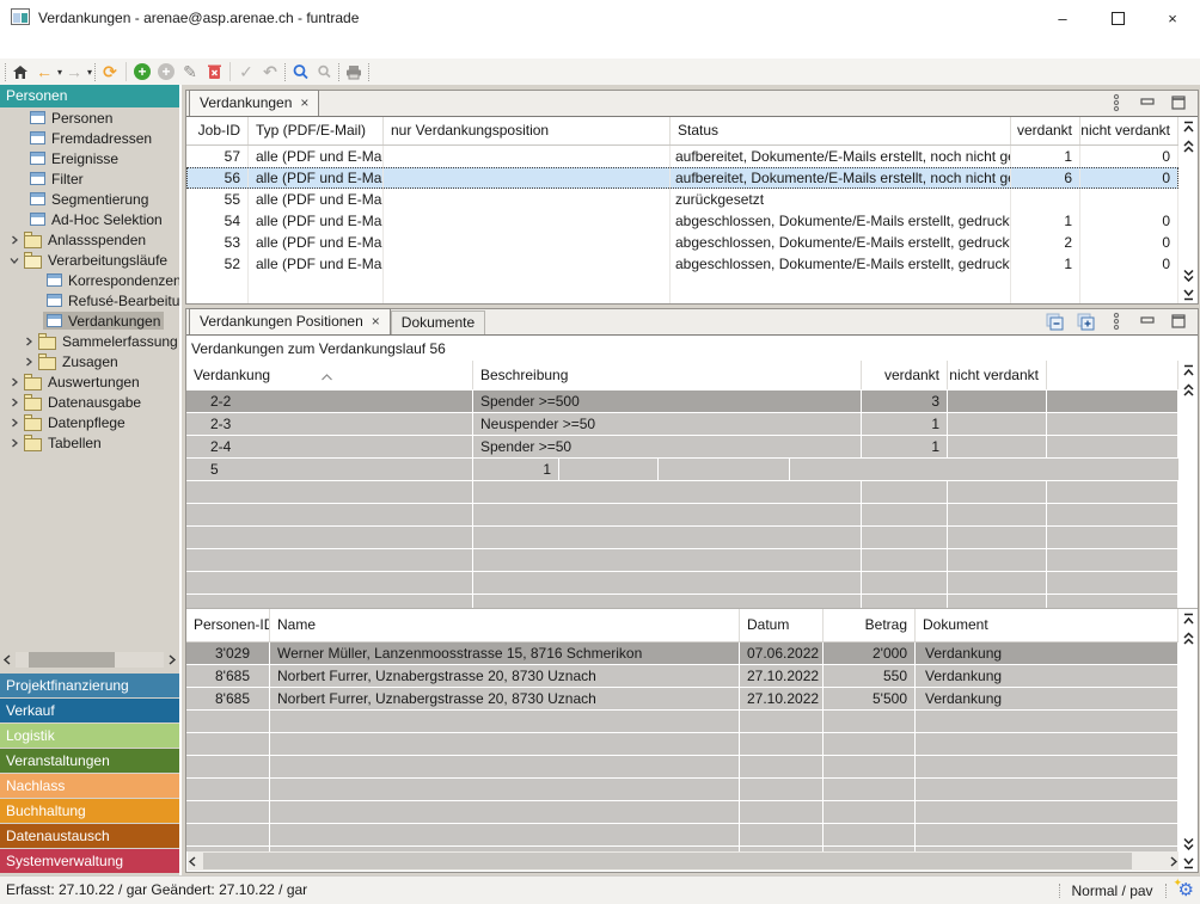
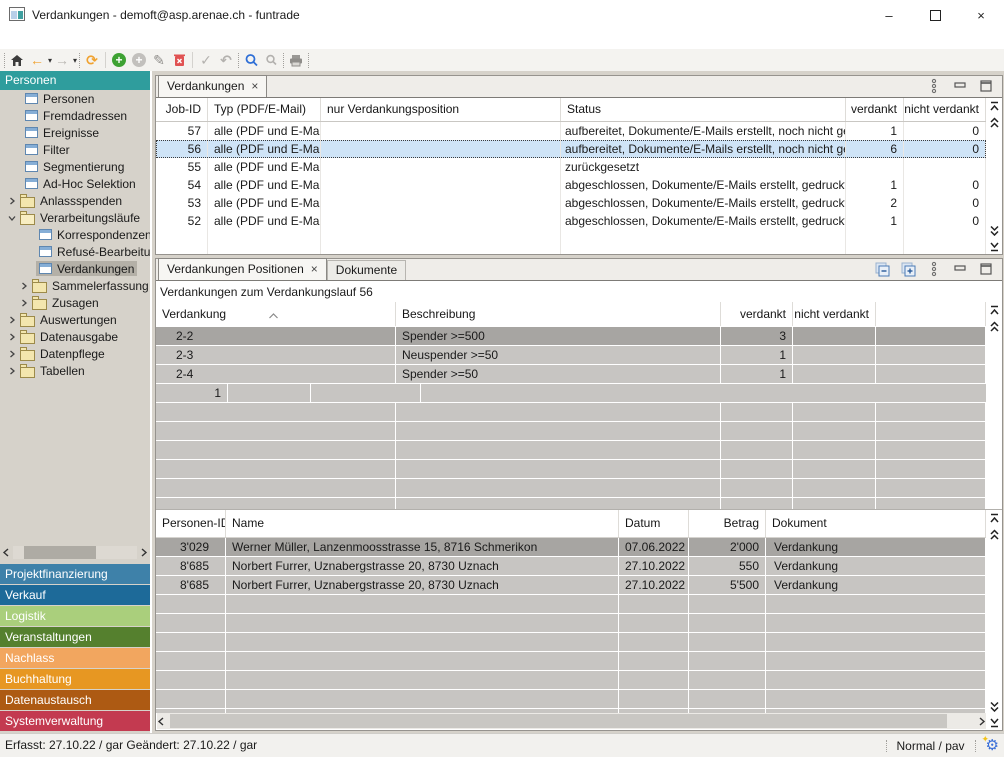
- Verdankungen - arenae@asp.arenae.ch - funtrade
+ Verdankungen - demoft@asp.arenae.ch - funtrade
  –
  ×
  ←
  ▾
  →
  ▾
  ⟳
  +
  +
  ✎
  ✓
  ↶
  Personen
  Personen
  Fremdadressen
  Ereignisse
  Filter
  Segmentierung
  Ad-Hoc Selektion
  Anlassspenden
  Verarbeitungsläufe
  Korrespondenzen
  Refusé-Bearbeitu
  Verdankungen
  Sammelerfassung
  Zusagen
  Auswertungen
  Datenausgabe
  Datenpflege
  Tabellen
  Projektfinanzierung
  Verkauf
  Logistik
  Veranstaltungen
  Nachlass
  Buchhaltung
  Datenaustausch
  Systemverwaltung
  Verdankungen
  ×
  Job-ID
  Typ (PDF/E-Mail)
  nur Verdankungsposition
  Status
  verdankt
  nicht verdankt
  57
  alle (PDF und E-Mai
  aufbereitet, Dokumente/E-Mails erstellt, noch nicht g
  1
  0
  56
  alle (PDF und E-Mai
  aufbereitet, Dokumente/E-Mails erstellt, noch nicht g
  6
  0
  55
  alle (PDF und E-Mai
  zurückgesetzt
  54
  alle (PDF und E-Mai
  abgeschlossen, Dokumente/E-Mails erstellt, gedruck
  1
  0
  53
  alle (PDF und E-Mai
  abgeschlossen, Dokumente/E-Mails erstellt, gedruck
  2
  0
  52
  alle (PDF und E-Mai
  abgeschlossen, Dokumente/E-Mails erstellt, gedruck
  1
  0
  Verdankungen Positionen
  ×
  Dokumente
  Verdankungen zum Verdankungslauf 56
  Verdankung
  Beschreibung
  verdankt
  nicht verdankt
  2-2
  Spender >=500
  3
  2-3
  Neuspender >=50
  1
  2-4
  Spender >=50
  1
- 5
  1
  Personen-ID
  Name
  Datum
  Betrag
  Dokument
  3'029
  Werner Müller, Lanzenmoosstrasse 15, 8716 Schmerikon
  07.06.2022
  2'000
  Verdankung
  8'685
  Norbert Furrer, Uznabergstrasse 20, 8730 Uznach
  27.10.2022
  550
  Verdankung
  8'685
  Norbert Furrer, Uznabergstrasse 20, 8730 Uznach
  27.10.2022
  5'500
  Verdankung
  Erfasst: 27.10.22 / gar Geändert: 27.10.22 / gar
  Normal / pav
  ⚙
  ✦
